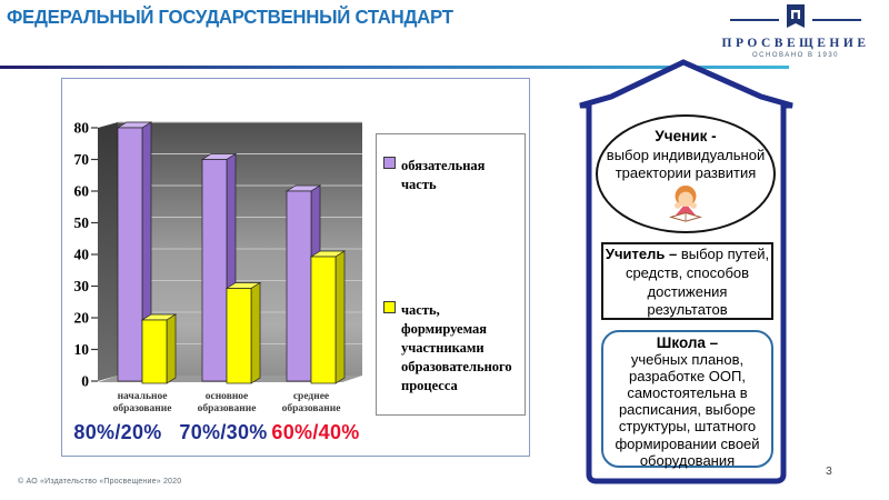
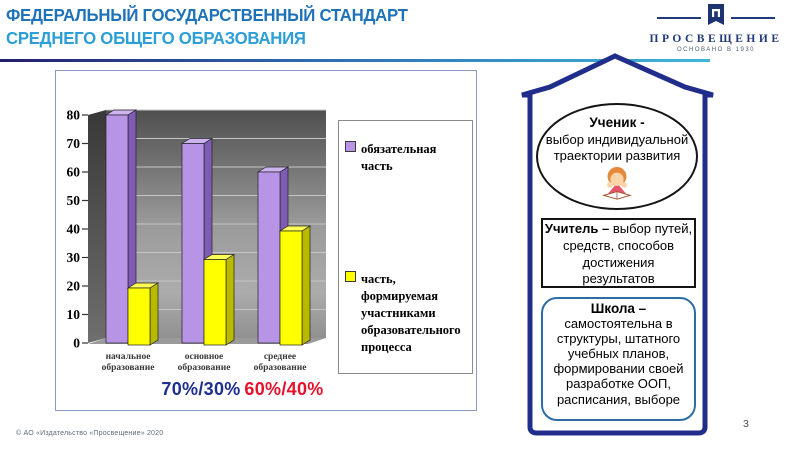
  ФЕДЕРАЛЬНЫЙ ГОСУДАРСТВЕННЫЙ СТАНДАРТ
+ СРЕДНЕГО ОБЩЕГО ОБРАЗОВАНИЯ
  ПРОСВЕЩЕНИЕ
  0
  10
  20
  30
  40
  50
  60
  70
  80
  начальное образование
  основное образование
  среднее образование
  обязательная часть
  часть, формируемая участниками образовательного процесса
- 80%/20%
  70%/30%
  60%/40%
  Ученик -
  выбор индивидуальной
  траектории развития
  Учитель – выбор путей,
  средств, способов
  достижения
  результатов
  Школа –
- учебных планов,
+ самостоятельна в
- разработке ООП,
+ структуры, штатного
- самостоятельна в
+ учебных планов,
- расписания, выборе
+ формировании своей
- структуры, штатного
+ разработке ООП,
- формировании своей
+ расписания, выборе
- оборудования
  3
